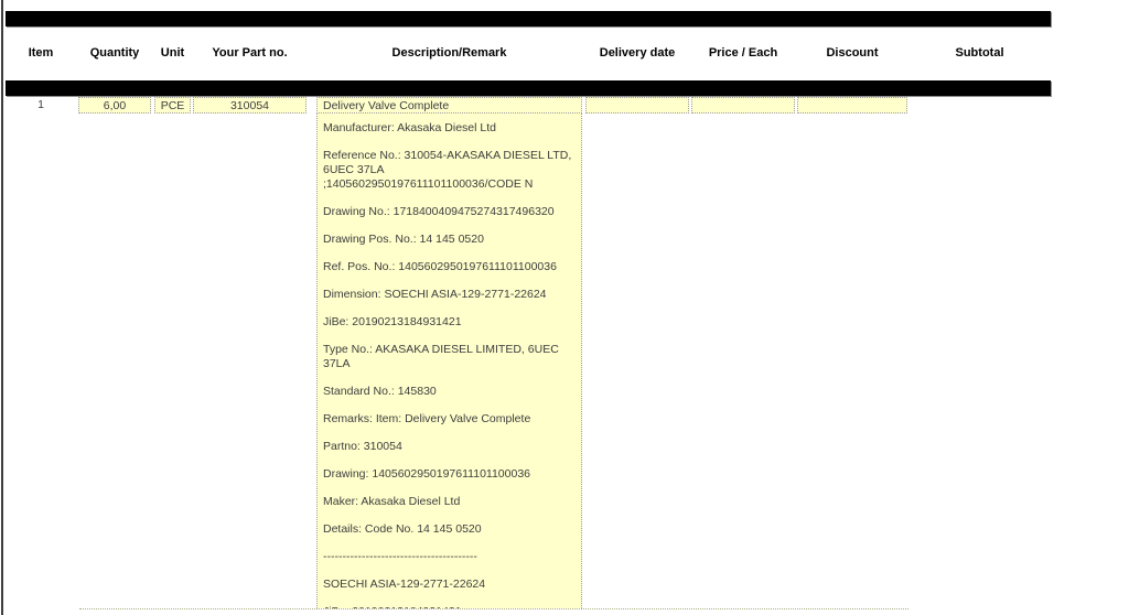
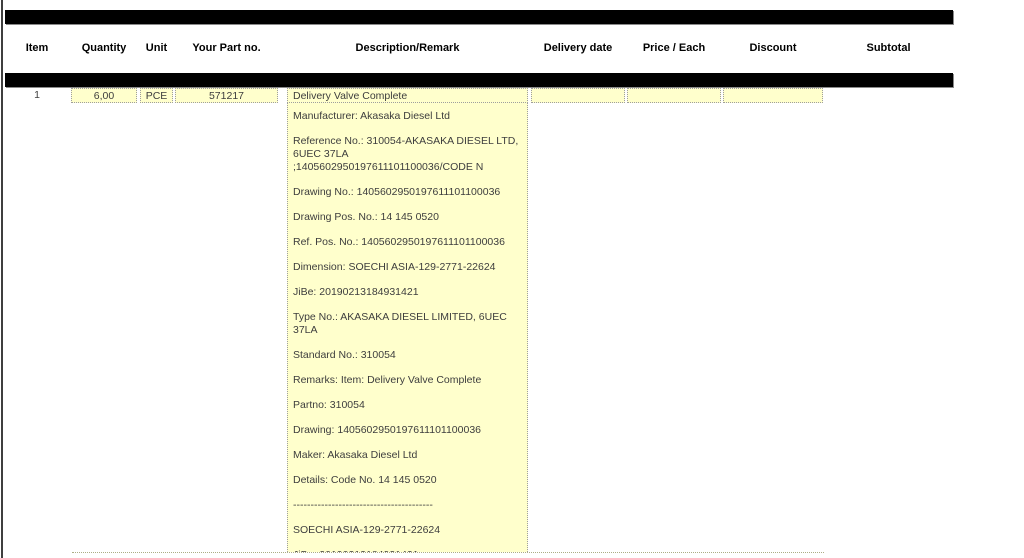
  Item
  Quantity
  Unit
  Your Part no.
  Description/Remark
  Delivery date
  Price / Each
  Discount
  Subtotal
  1
  6,00
  PCE
- 310054
+ 571217
  Delivery Valve Complete
  Manufacturer: Akasaka Diesel Ltd
  Reference No.: 310054-AKASAKA DIESEL LTD, 6UEC 37LA ;1405602950197611101100036/CODE N
- Drawing No.: 1718400409475274317496320
+ Drawing No.: 1405602950197611101100036
  Drawing Pos. No.: 14 145 0520
  Ref. Pos. No.: 1405602950197611101100036
  Dimension: SOECHI ASIA-129-2771-22624
  JiBe: 20190213184931421
  Type No.: AKASAKA DIESEL LIMITED, 6UEC 37LA
- Standard No.: 145830
+ Standard No.: 310054
  Remarks: Item: Delivery Valve Complete
  Partno: 310054
  Drawing: 1405602950197611101100036
  Maker: Akasaka Diesel Ltd
  Details: Code No. 14 145 0520
  ----------------------------------------
  SOECHI ASIA-129-2771-22624
